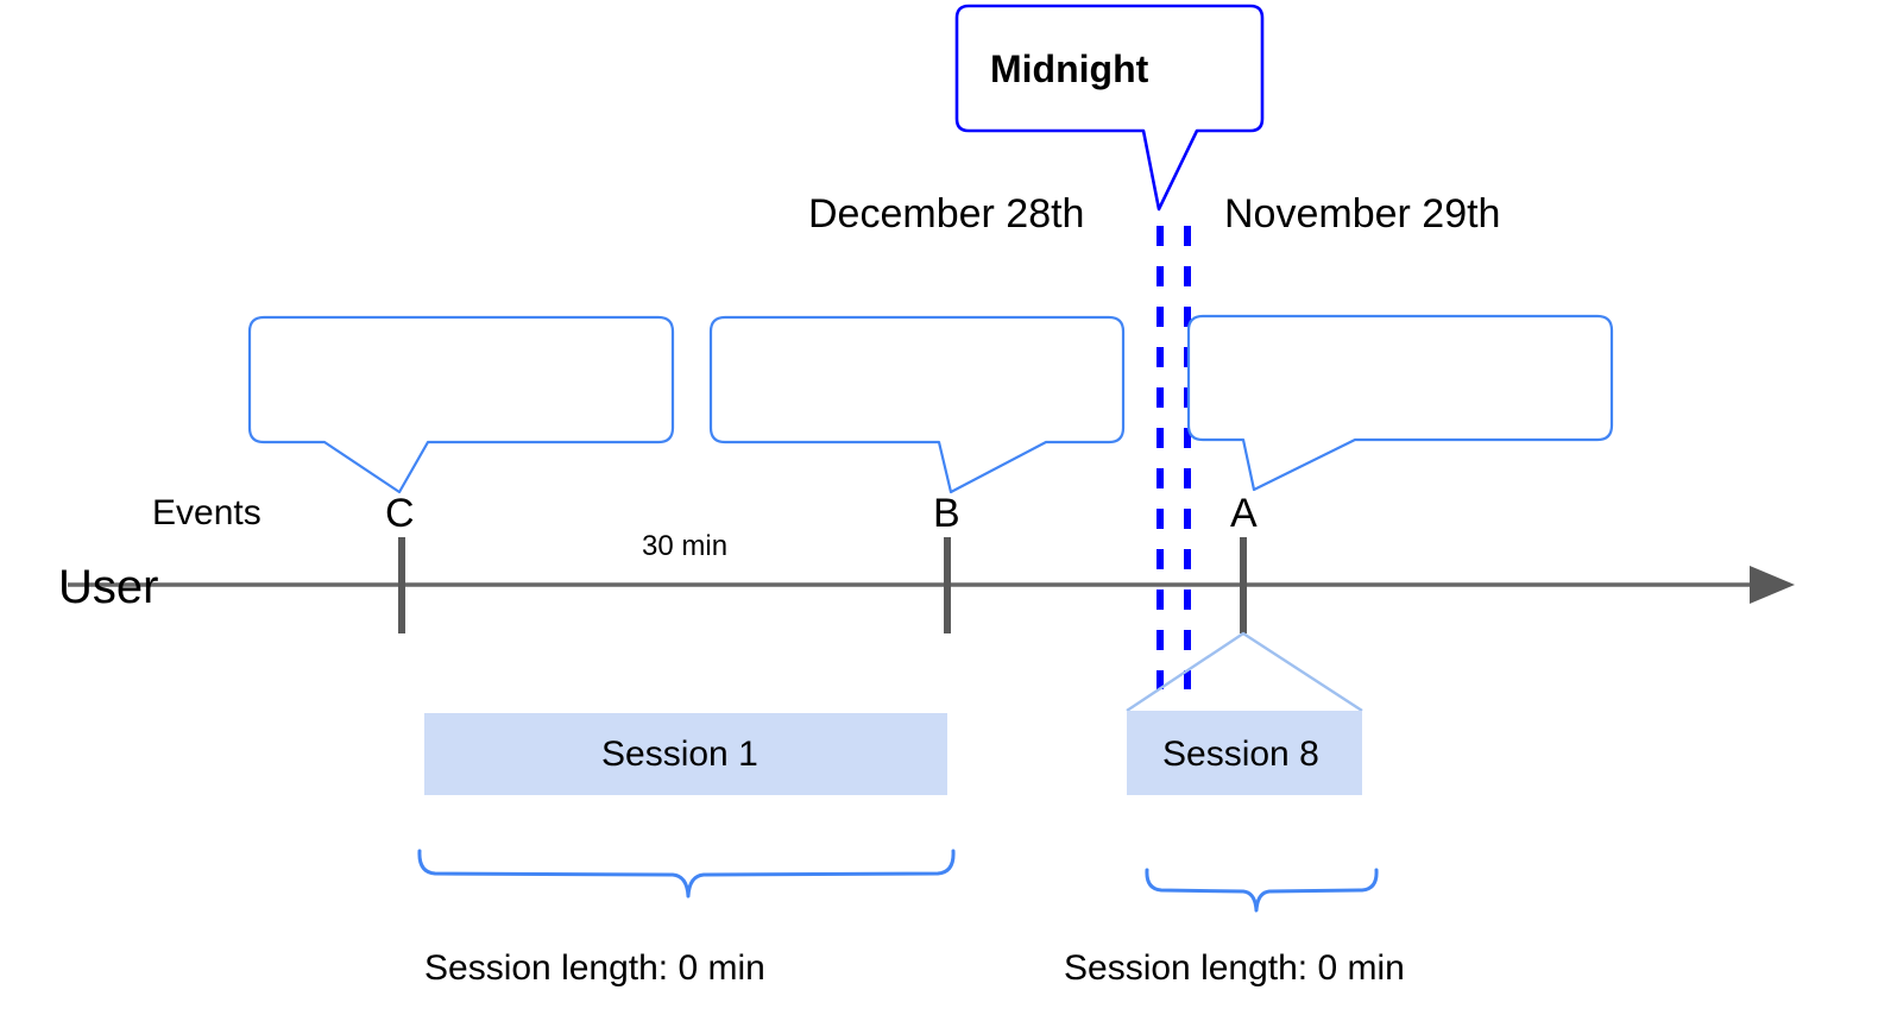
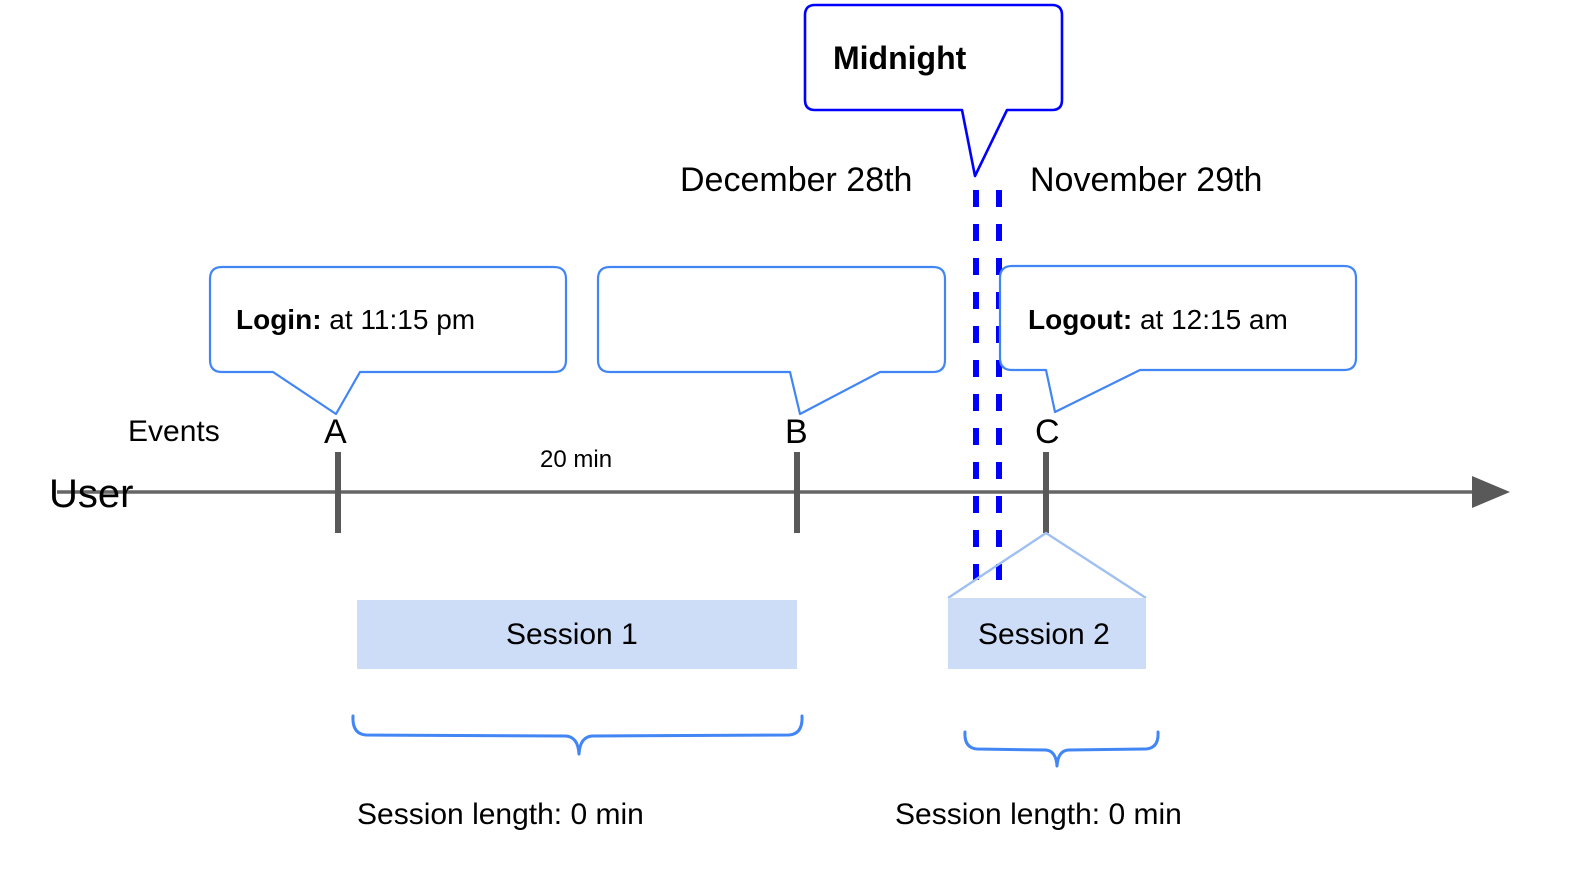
  Midnight
  December 28th
  November 29th
+ Login: at 11:15 pm
+ Logout: at 12:15 am
  Events
  User
- C
+ A
  B
- A
+ C
- 30 min
+ 20 min
  Session 1
- Session 8
+ Session 2
  Session length: 0 min
  Session length: 0 min
